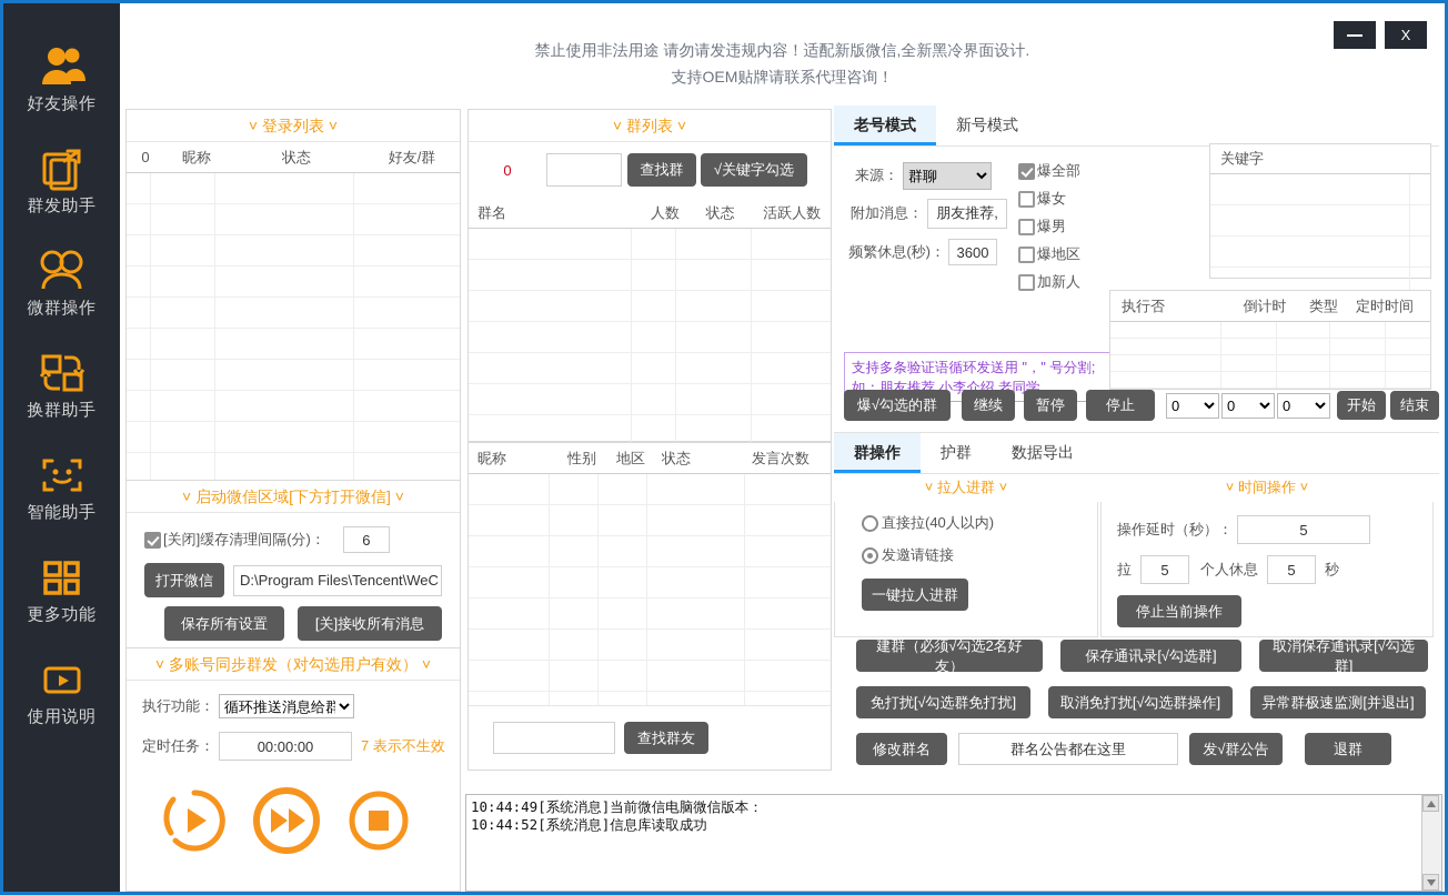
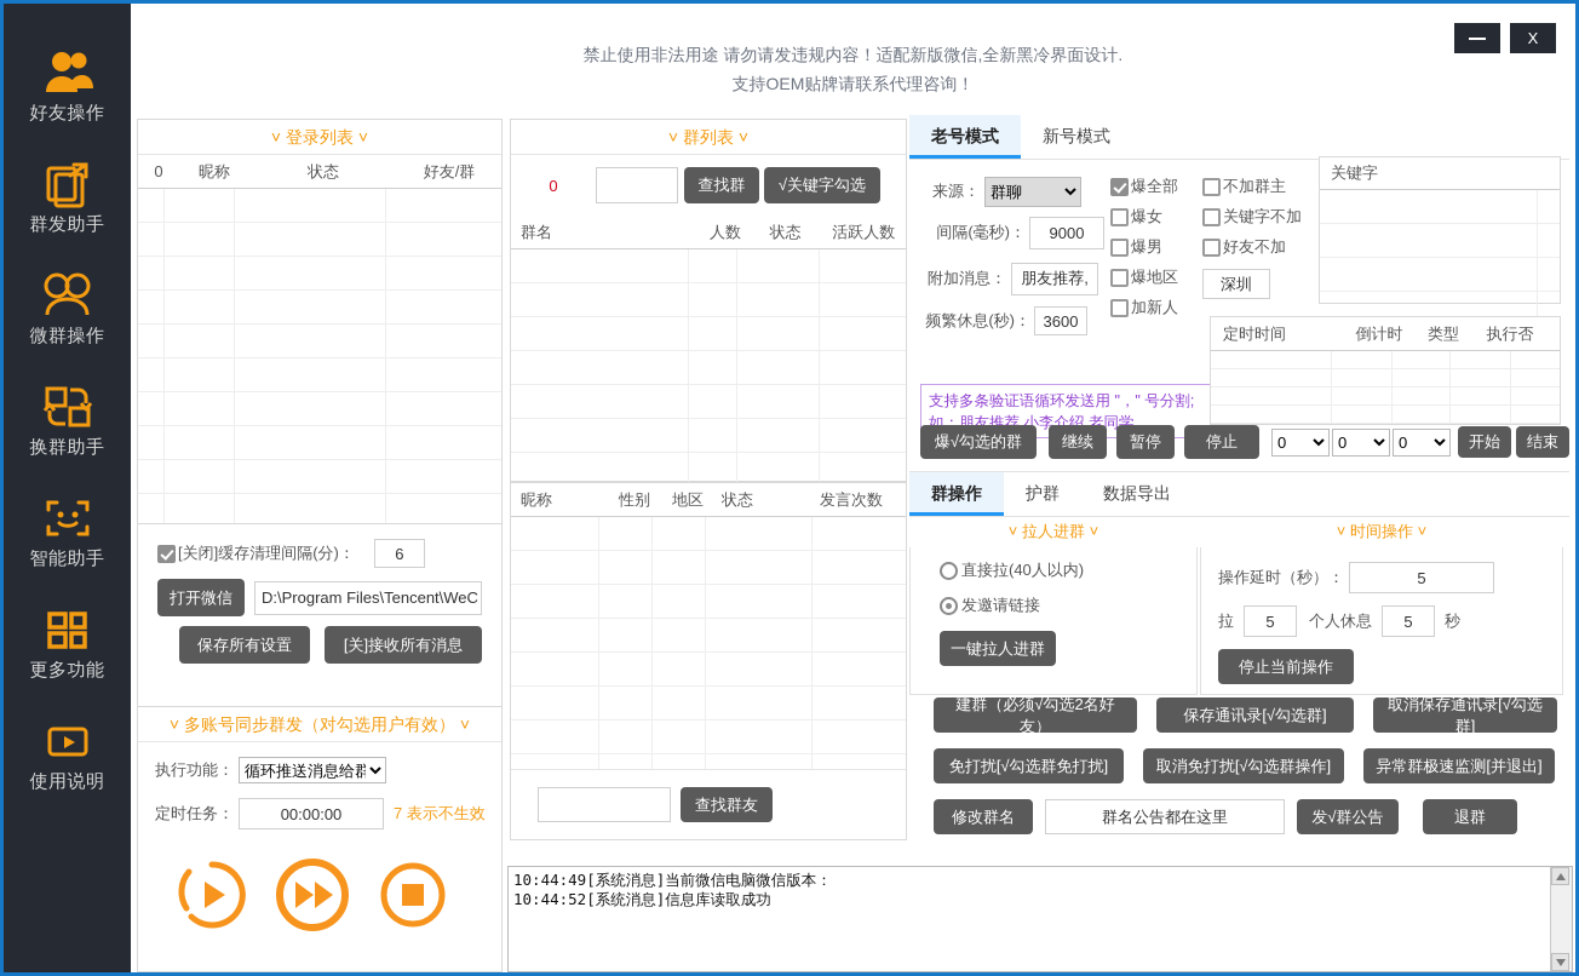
  好友操作
  群发助手
  微群操作
  换群助手
  智能助手
  更多功能
  使用说明
  禁止使用非法用途 请勿请发违规内容！适配新版微信,全新黑冷界面设计.
  支持OEM贴牌请联系代理咨询！
  X
  ˅ 登录列表 ˅
  0
  昵称
  状态
  好友/群
- ˅ 启动微信区域[下方打开微信] ˅
  [关闭]缓存清理间隔(分)：
  6
  打开微信
  D:\Program Files\Tencent\WeC
  保存所有设置
  [关]接收所有消息
  ˅ 多账号同步群发（对勾选用户有效） ˅
  执行功能：
  循环推送消息给群
  定时任务：
  00:00:00
  7 表示不生效
  ˅ 群列表 ˅
  0
  查找群
  √关键字勾选
  群名
  人数
  状态
  活跃人数
  昵称
  性别
  地区
  状态
  发言次数
  查找群友
  老号模式
  新号模式
  来源：
  群聊
+ 间隔(毫秒)：
+ 9000
  附加消息：
  朋友推荐,
  频繁休息(秒)：
  3600
  支持多条验证语循环发送用 "，" 号分割;
  如：朋友推荐,小李介绍,老同学
  爆全部
  爆女
  爆男
  爆地区
  加新人
+ 不加群主
+ 关键字不加
+ 好友不加
+ 深圳
  关键字
- 执行否
+ 定时时间
  倒计时
  类型
- 定时时间
+ 执行否
  爆√勾选的群
  继续
  暂停
  停止
  0
  0
  0
  开始
  结束
  群操作
  护群
  数据导出
  ˅ 拉人进群 ˅
  直接拉(40人以内)
  发邀请链接
  一键拉人进群
  ˅ 时间操作 ˅
  操作延时（秒）：
  5
  拉
  5
  个人休息
  5
  秒
  停止当前操作
  建群（必须√勾选2名好友）
  保存通讯录[√勾选群]
  取消保存通讯录[√勾选群]
  免打扰[√勾选群免打扰]
  取消免打扰[√勾选群操作]
  异常群极速监测[并退出]
  修改群名
  群名公告都在这里
  发√群公告
  退群
  10:44:49[系统消息]当前微信电脑微信版本：
  10:44:52[系统消息]信息库读取成功
